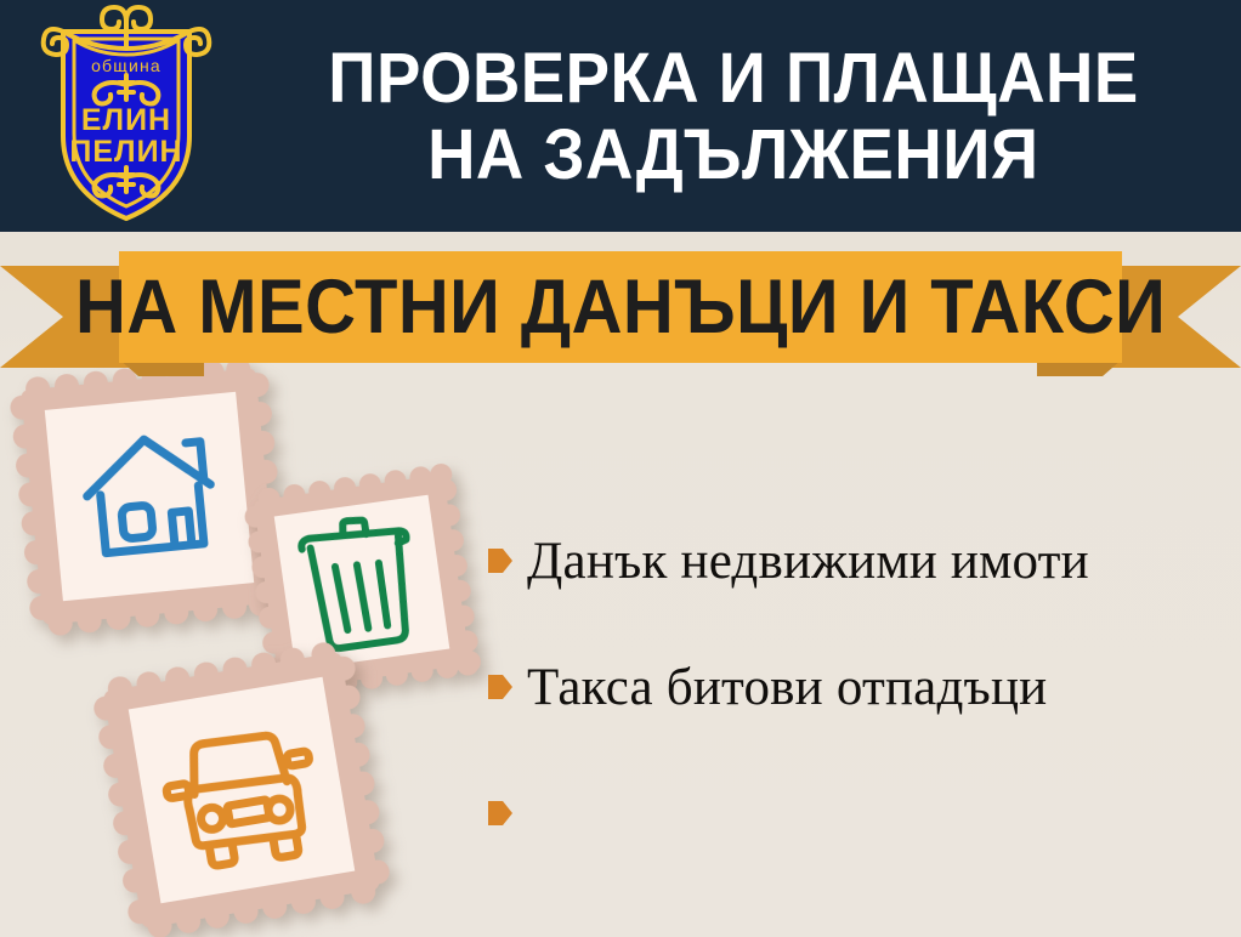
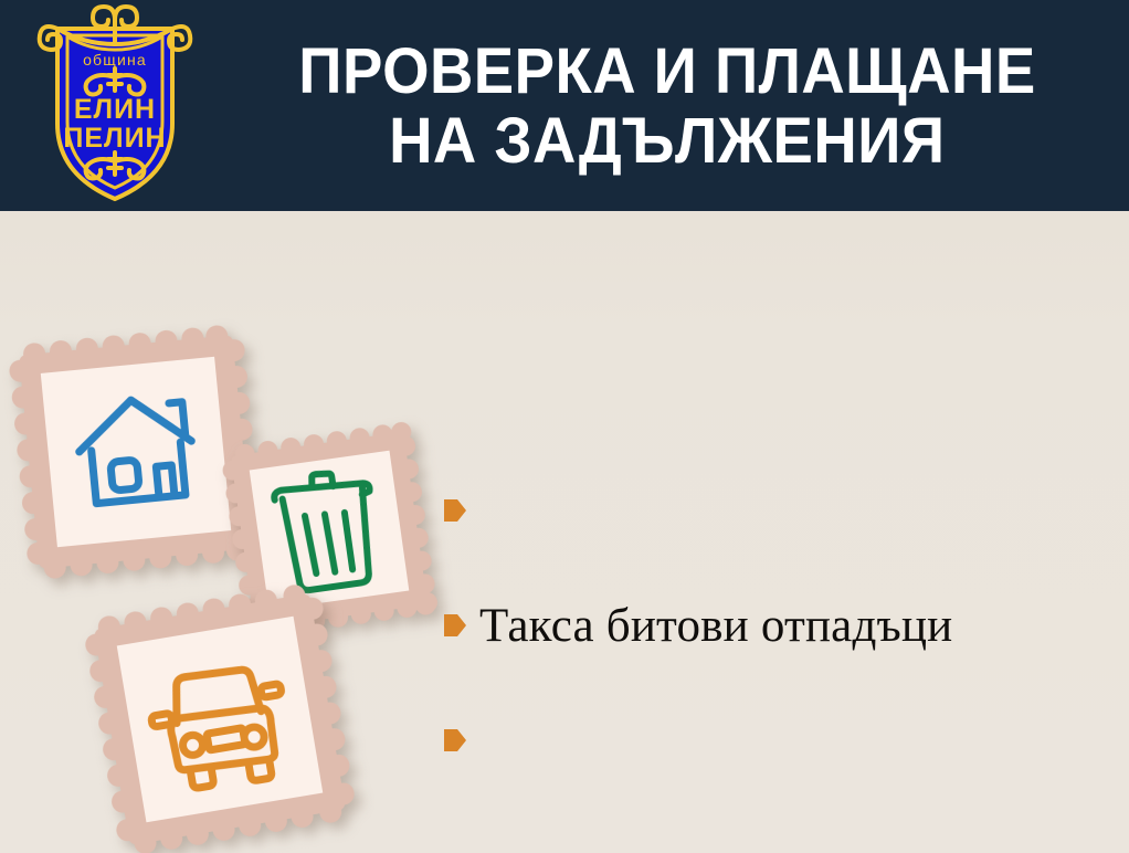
  община
  ЕЛИН
  ПЕЛИН
  ПРОВЕРКА И ПЛАЩАНЕ
  НА ЗАДЪЛЖЕНИЯ
- НА МЕСТНИ ДАНЪЦИ И ТАКСИ
- Данък недвижими имоти
  Такса битови отпадъци
